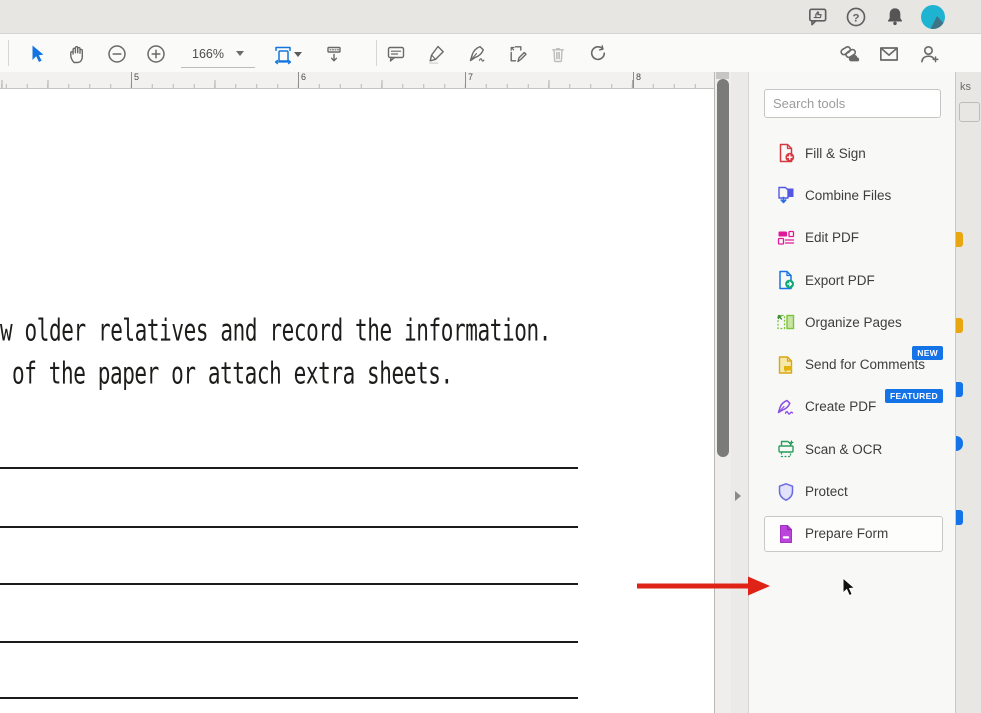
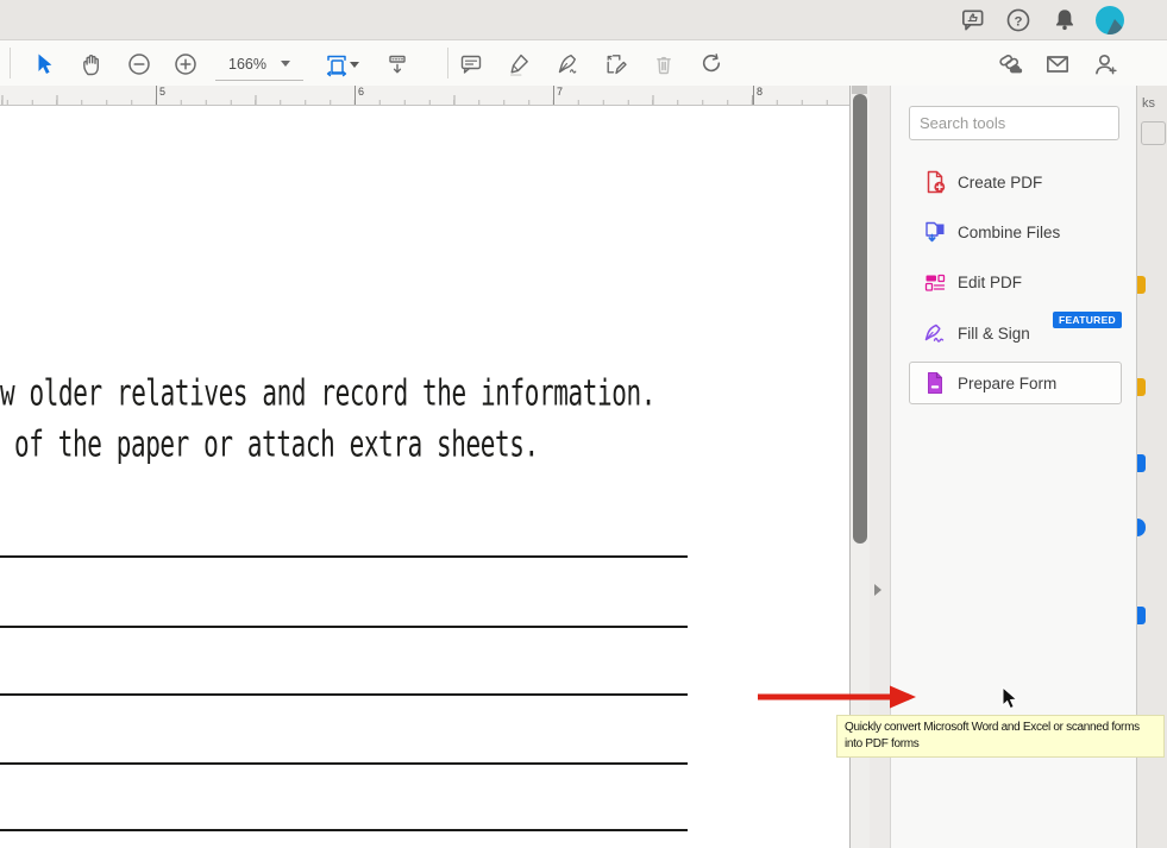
  ?
  166%
  5
  6
  7
  8
  w older relatives and record the information.
  of the paper or attach extra sheets.
  Search tools
- Fill & Sign
+ Create PDF
  Combine Files
  Edit PDF
- Export PDF
- Organize Pages
- NEW
- Send for Comments
  FEATURED
- Create PDF
+ Fill & Sign
- Scan & OCR
- Protect
  Prepare Form
  ks
+ Quickly convert Microsoft Word and Excel or scanned forms into PDF forms
